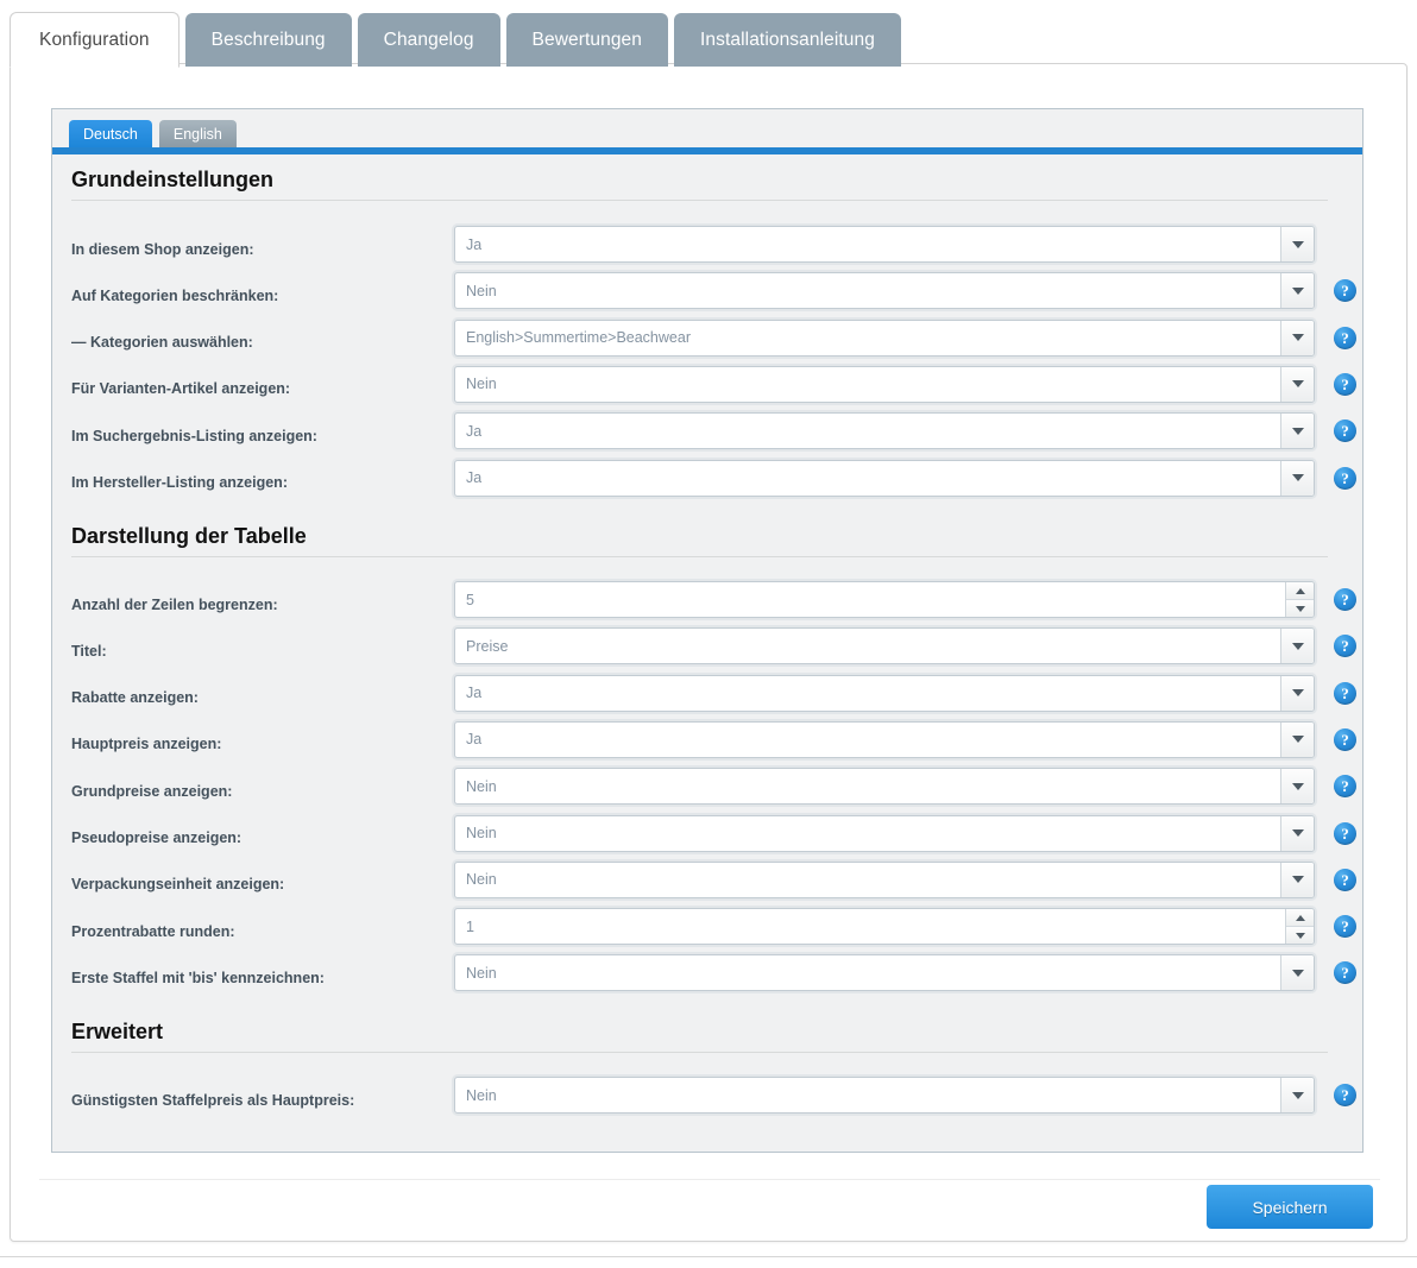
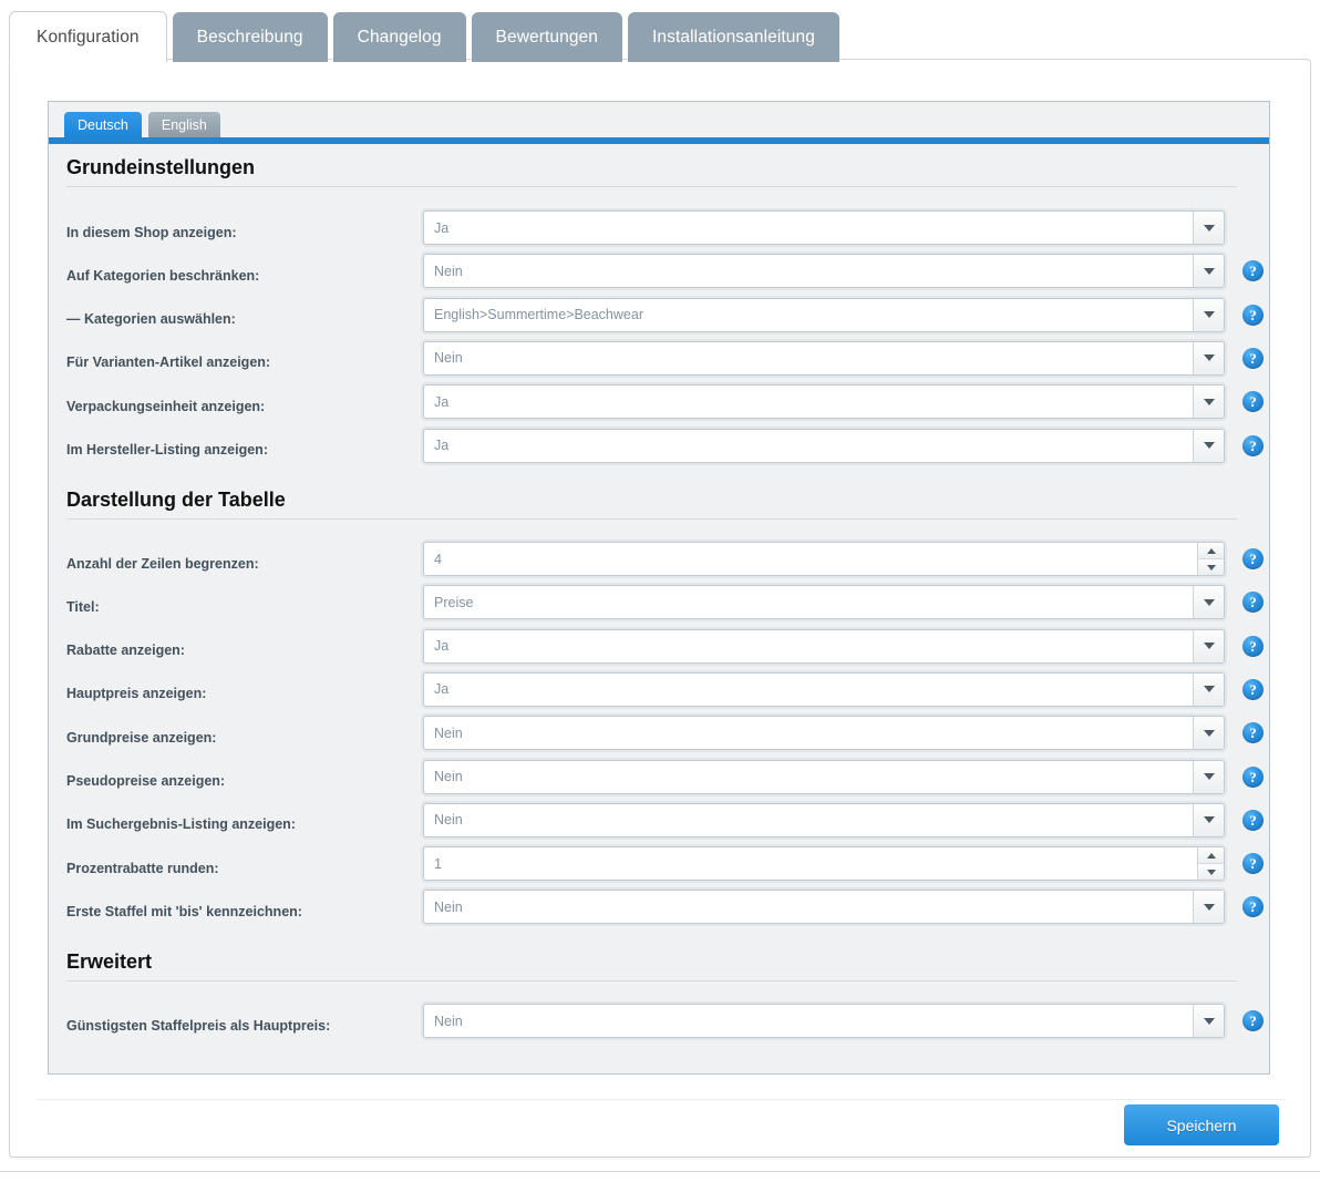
  Konfiguration
  Beschreibung
  Changelog
  Bewertungen
  Installationsanleitung
  Deutsch
  English
  Grundeinstellungen
  In diesem Shop anzeigen:
  Ja
  Auf Kategorien beschränken:
  Nein
  ?
  — Kategorien auswählen:
  English>Summertime>Beachwear
  ?
  Für Varianten-Artikel anzeigen:
  Nein
  ?
- Im Suchergebnis-Listing anzeigen:
+ Verpackungseinheit anzeigen:
  Ja
  ?
  Im Hersteller-Listing anzeigen:
  Ja
  ?
  Darstellung der Tabelle
  Anzahl der Zeilen begrenzen:
- 5
+ 4
  ?
  Titel:
  Preise
  ?
  Rabatte anzeigen:
  Ja
  ?
  Hauptpreis anzeigen:
  Ja
  ?
  Grundpreise anzeigen:
  Nein
  ?
  Pseudopreise anzeigen:
  Nein
  ?
- Verpackungseinheit anzeigen:
+ Im Suchergebnis-Listing anzeigen:
  Nein
  ?
  Prozentrabatte runden:
  1
  ?
  Erste Staffel mit 'bis' kennzeichnen:
  Nein
  ?
  Erweitert
  Günstigsten Staffelpreis als Hauptpreis:
  Nein
  ?
  Speichern
